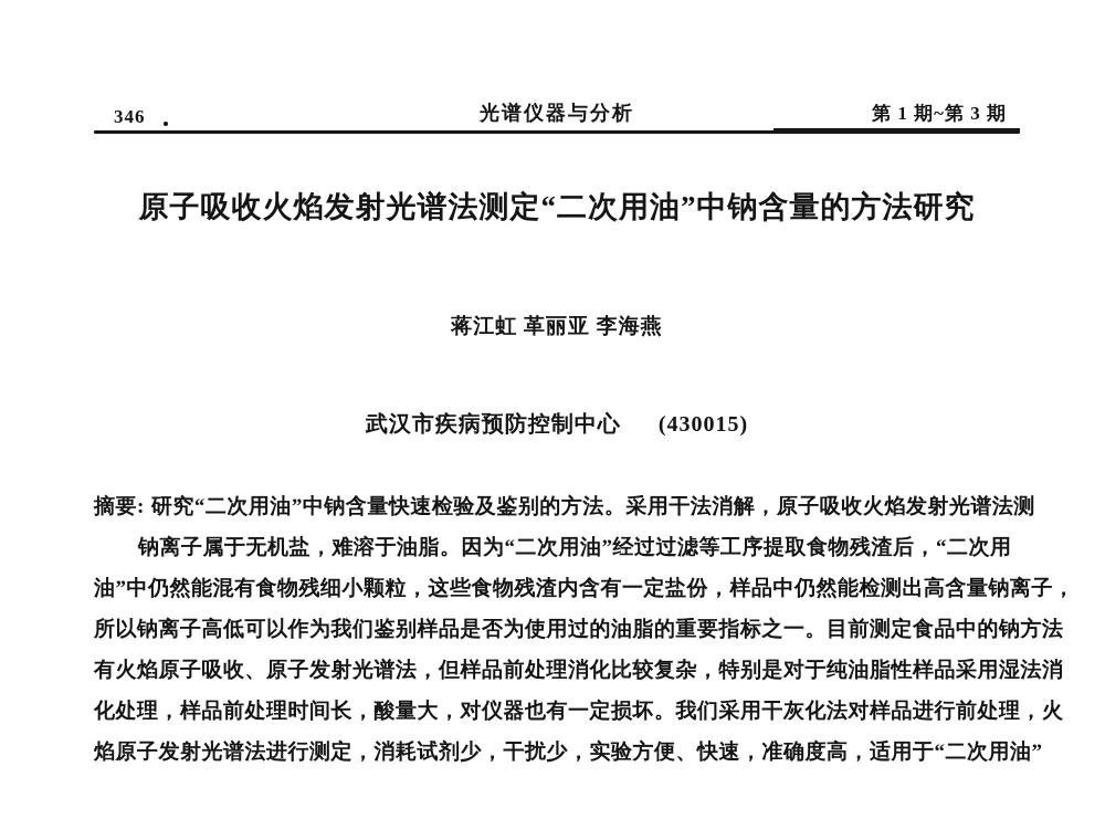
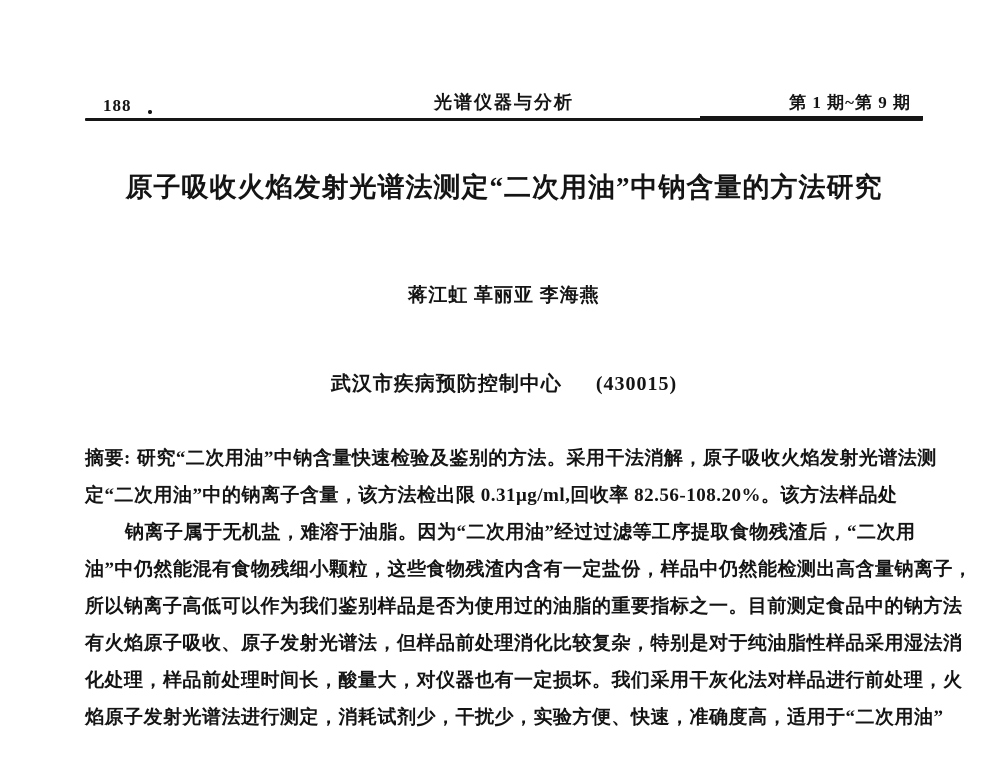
- 346
+ 188
  光谱仪器与分析
- 第 1 期~第 3 期
+ 第 1 期~第 9 期
  原子吸收火焰发射光谱法测定“二次用油”中钠含量的方法研究
  蒋江虹 革丽亚 李海燕
  武汉市疾病预防控制中心 (430015)
  摘要: 研究“二次用油”中钠含量快速检验及鉴别的方法。采用干法消解，原子吸收火焰发射光谱法测
+ 定“二次用油”中的钠离子含量，该方法检出限 0.31μg/ml,回收率 82.56-108.20%。该方法样品处
  钠离子属于无机盐，难溶于油脂。因为“二次用油”经过过滤等工序提取食物残渣后，“二次用
  油”中仍然能混有食物残细小颗粒，这些食物残渣内含有一定盐份，样品中仍然能检测出高含量钠离子，
  所以钠离子高低可以作为我们鉴别样品是否为使用过的油脂的重要指标之一。目前测定食品中的钠方法
  有火焰原子吸收、原子发射光谱法，但样品前处理消化比较复杂，特别是对于纯油脂性样品采用湿法消
  化处理，样品前处理时间长，酸量大，对仪器也有一定损坏。我们采用干灰化法对样品进行前处理，火
  焰原子发射光谱法进行测定，消耗试剂少，干扰少，实验方便、快速，准确度高，适用于“二次用油”
